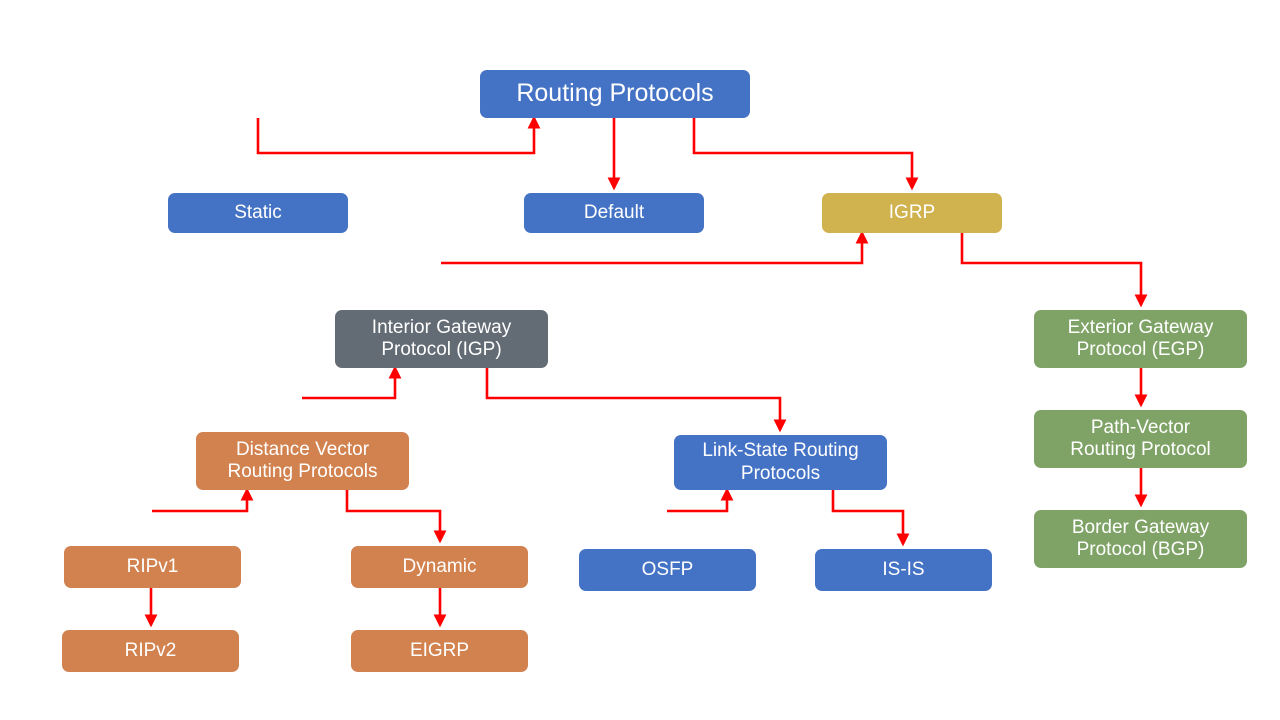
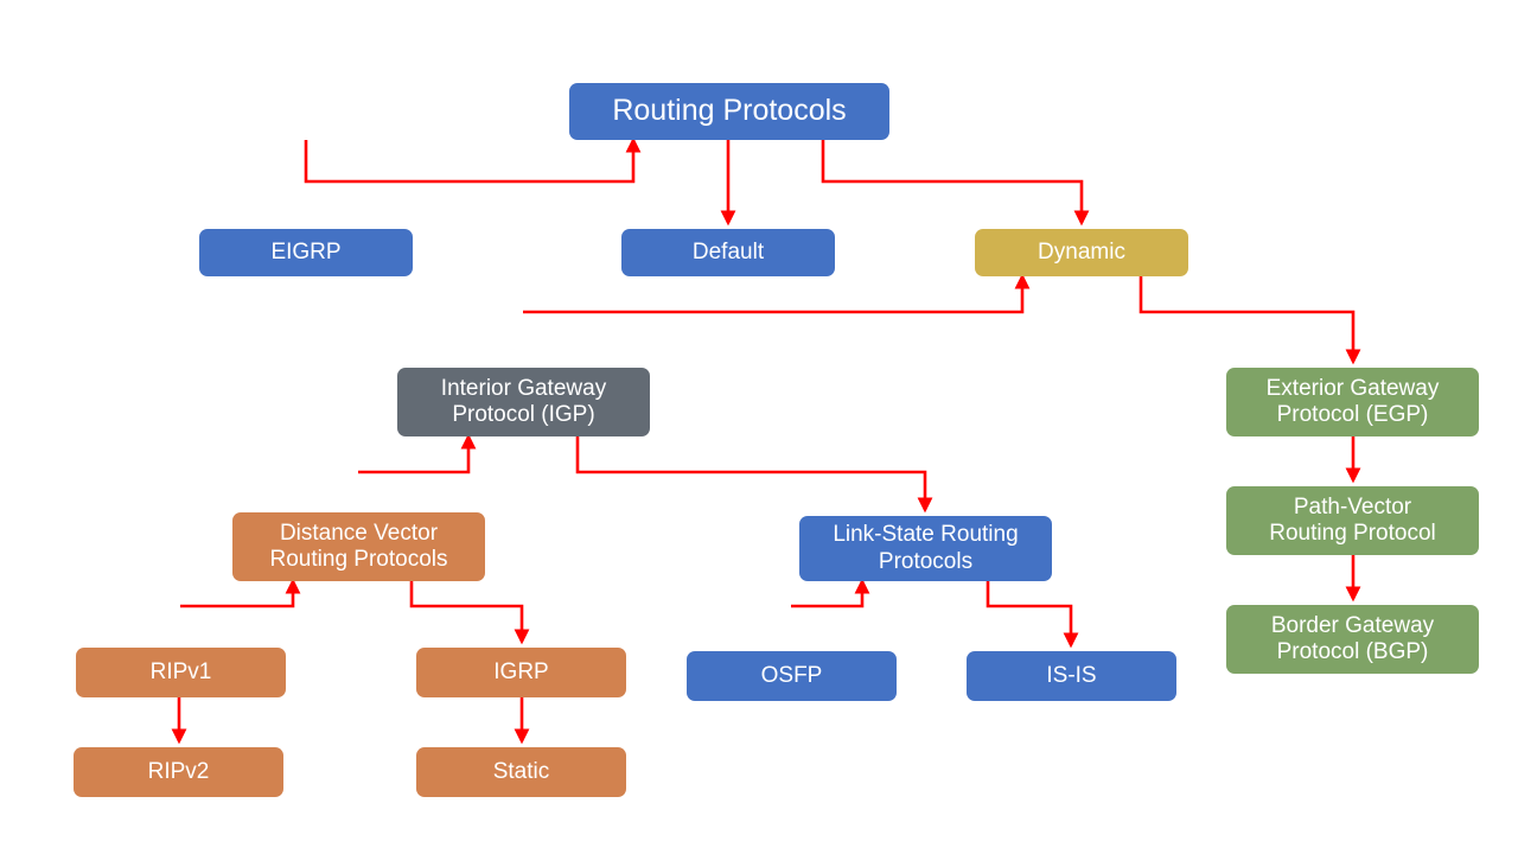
  Routing Protocols
- Static
+ EIGRP
  Default
- IGRP
+ Dynamic
  Interior Gateway
  Protocol (IGP)
  Exterior Gateway
  Protocol (EGP)
  Distance Vector
  Routing Protocols
  Link-State Routing
  Protocols
  Path-Vector
  Routing Protocol
  RIPv1
- Dynamic
+ IGRP
  OSFP
  IS-IS
  Border Gateway
  Protocol (BGP)
  RIPv2
- EIGRP
+ Static
